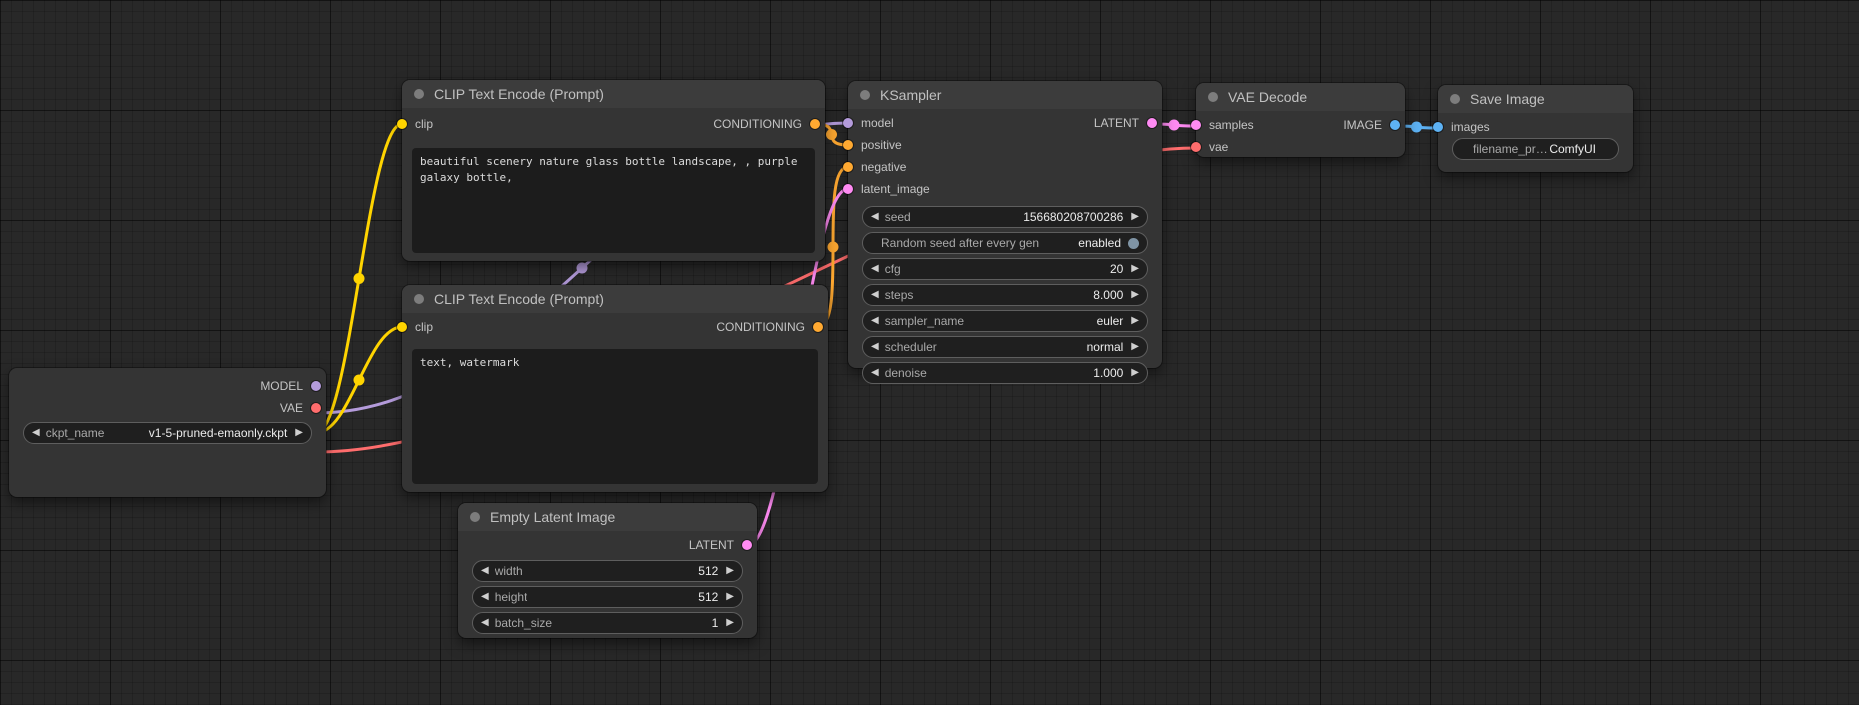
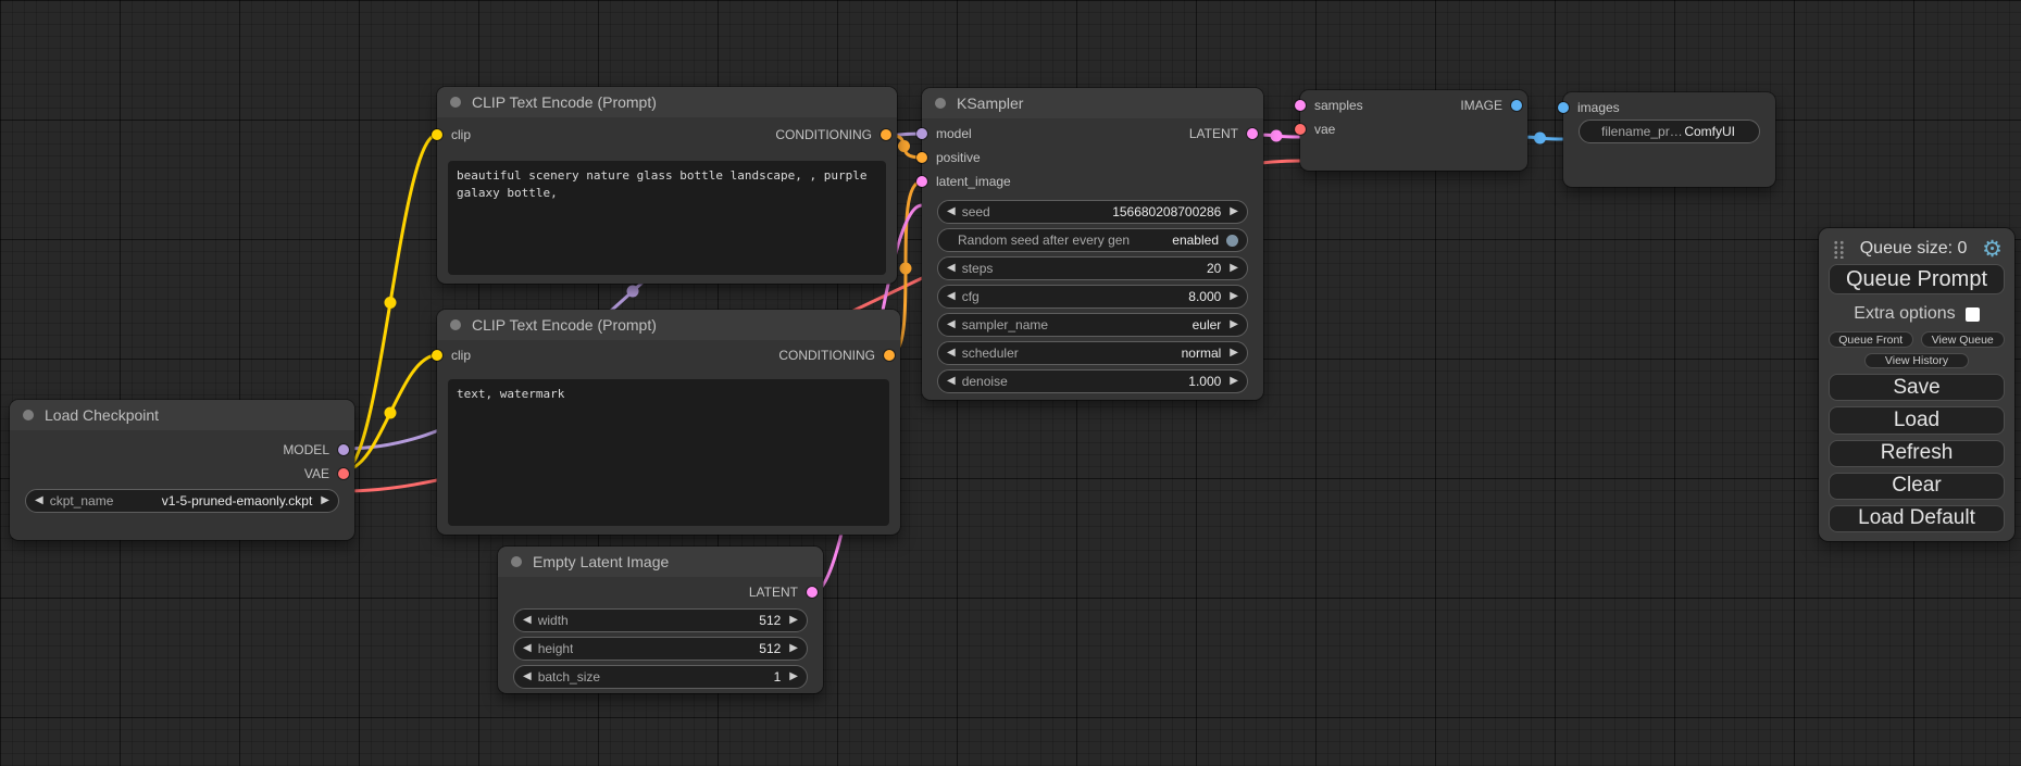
+ Load Checkpoint
  MODEL
  VAE
  ◀
  ckpt_name
  v1-5-pruned-emaonly.ckpt
  ▶
  CLIP Text Encode (Prompt)
  clip
  CONDITIONING
  beautiful scenery nature glass bottle landscape, , purple galaxy bottle,
  CLIP Text Encode (Prompt)
  clip
  CONDITIONING
  text, watermark
  KSampler
  model
  LATENT
  positive
- negative
  latent_image
  ◀
  seed
  156680208700286
  ▶
  Random seed after every gen
  enabled
  ◀
- cfg
+ steps
  20
  ▶
  ◀
- steps
+ cfg
  8.000
  ▶
  ◀
  sampler_name
  euler
  ▶
  ◀
  scheduler
  normal
  ▶
  ◀
  denoise
  1.000
  ▶
- VAE Decode
  samples
  IMAGE
  vae
- Save Image
  images
  filename_prefi
  ComfyUI
  Empty Latent Image
  LATENT
  ◀
  width
  512
  ▶
  ◀
  height
  512
  ▶
  ◀
  batch_size
  1
  ▶
+ Queue size: 0
+ ⚙
+ Queue Prompt
+ Extra options
+ Queue Front
+ View Queue
+ View History
+ Save
+ Load
+ Refresh
+ Clear
+ Load Default
